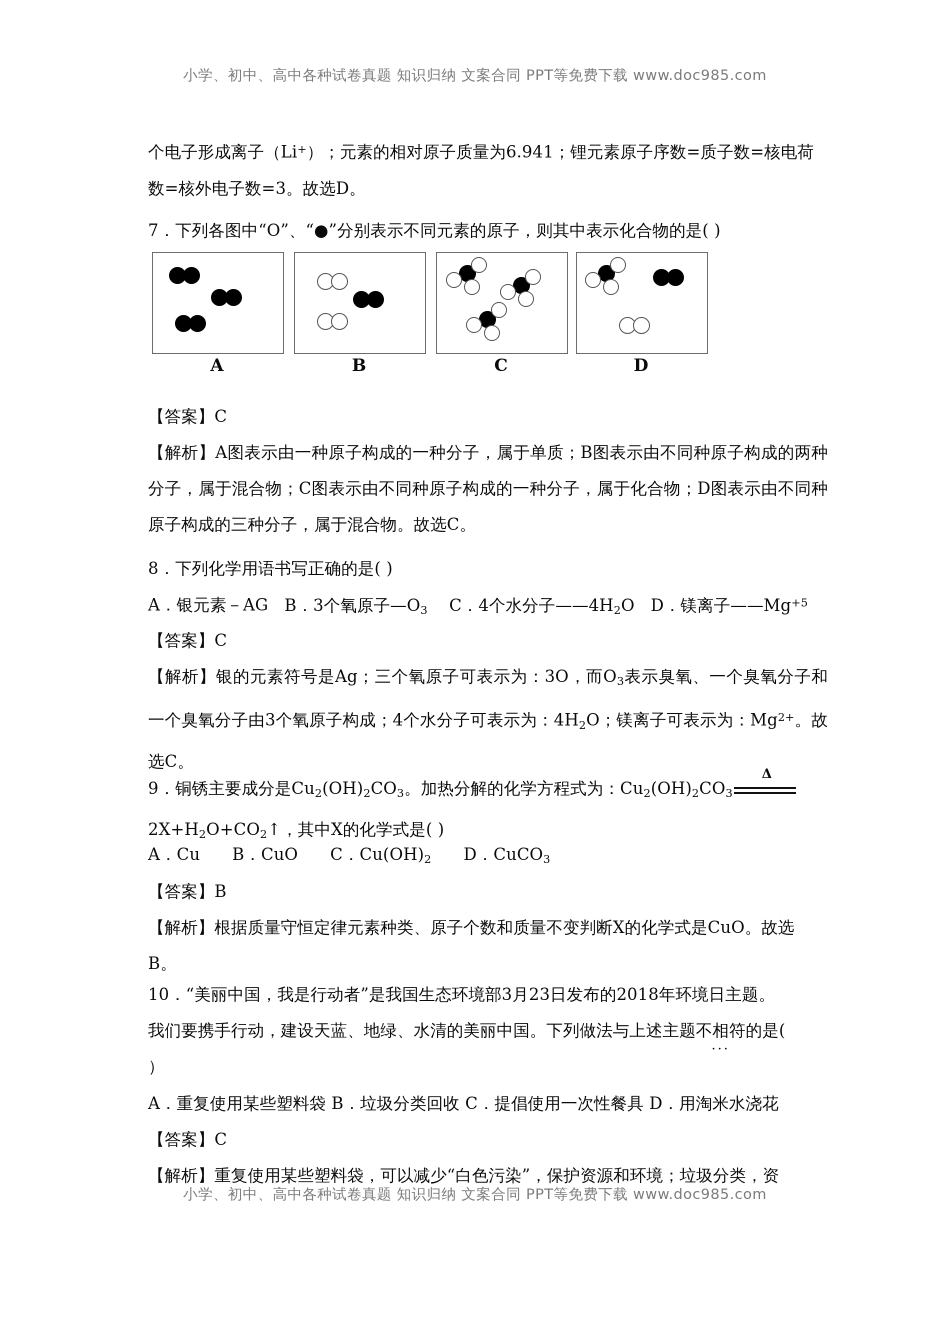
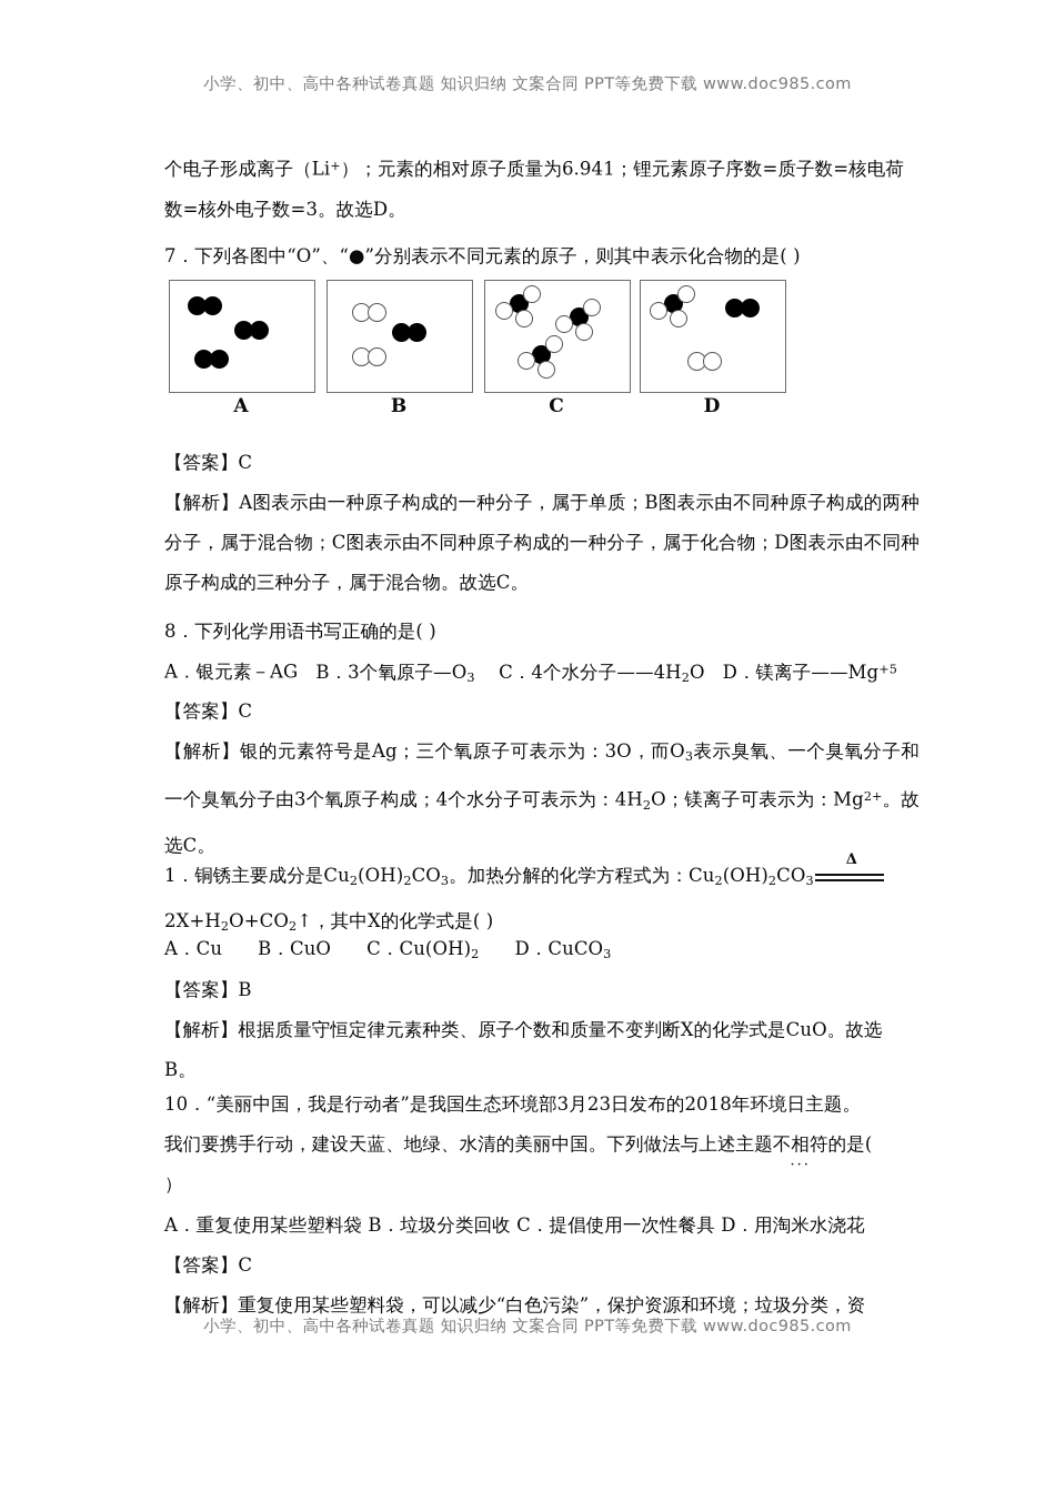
  小学、初中、高中各种试卷真题 知识归纳 文案合同 PPT等免费下载 www.doc985.com
  个电子形成离子（Li+）；元素的相对原子质量为6.941；锂元素原子序数=质子数=核电荷
  数=核外电子数=3。故选D。
  7．下列各图中“O”、“●”分别表示不同元素的原子，则其中表示化合物的是( )
  A
  B
  C
  D
  【答案】C
  【解析】A图表示由一种原子构成的一种分子，属于单质；B图表示由不同种原子构成的两种分子，属于混合物；C图表示由不同种原子构成的一种分子，属于化合物；D图表示由不同种原子构成的三种分子，属于混合物。故选C。
  8．下列化学用语书写正确的是( )
  A．银元素－AG B．3个氧原子—O3 C．4个水分子——4H2O D．镁离子——Mg+5
  【答案】C
  【解析】银的元素符号是Ag；三个氧原子可表示为：3O，而O3表示臭氧、一个臭氧分子和一个臭氧分子由3个氧原子构成；4个水分子可表示为：4H2O；镁离子可表示为：Mg2+。故选C。
- 9．铜锈主要成分是Cu2(OH)2CO3。加热分解的化学方程式为：Cu2(OH)2CO3
+ 1．铜锈主要成分是Cu2(OH)2CO3。加热分解的化学方程式为：Cu2(OH)2CO3
  Δ
  2X+H2O+CO2↑，其中X的化学式是( )
  A．Cu B．CuO C．Cu(OH)2 D．CuCO3
  【答案】B
  【解析】根据质量守恒定律元素种类、原子个数和质量不变判断X的化学式是CuO。故选
  B。
  10．“美丽中国，我是行动者”是我国生态环境部3月23日发布的2018年环境日主题。
  我们要携手行动，建设天蓝、地绿、水清的美丽中国。下列做法与上述主题不相符的是(
  ）
  A．重复使用某些塑料袋 B．垃圾分类回收 C．提倡使用一次性餐具 D．用淘米水浇花
  【答案】C
  【解析】重复使用某些塑料袋，可以减少“白色污染”，保护资源和环境；垃圾分类，资
  小学、初中、高中各种试卷真题 知识归纳 文案合同 PPT等免费下载 www.doc985.com
